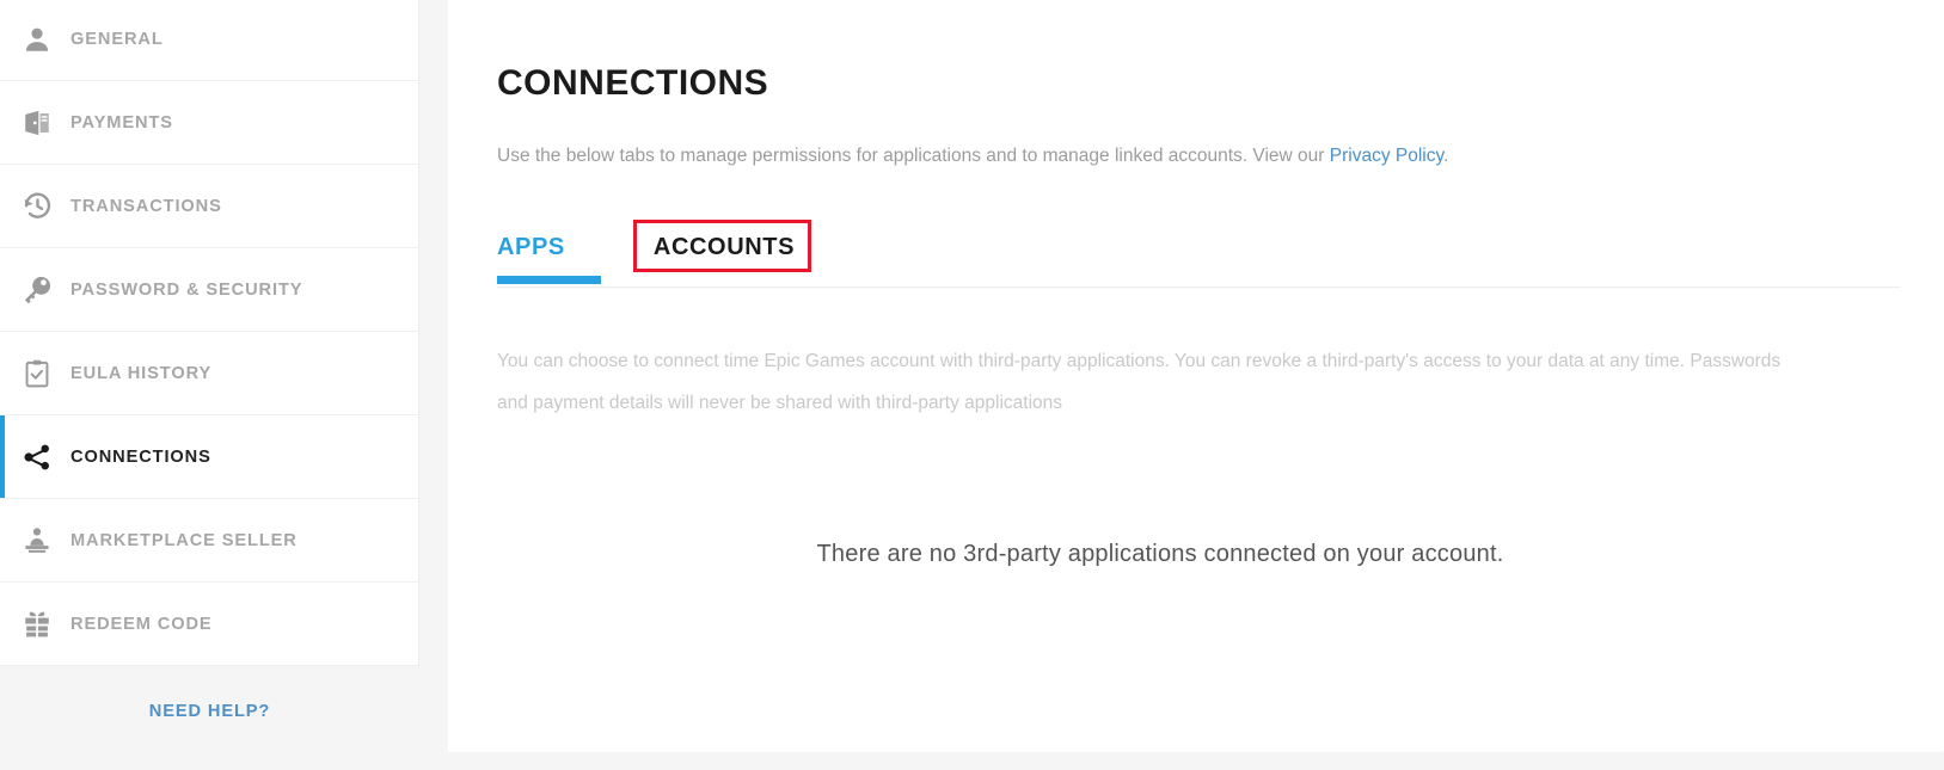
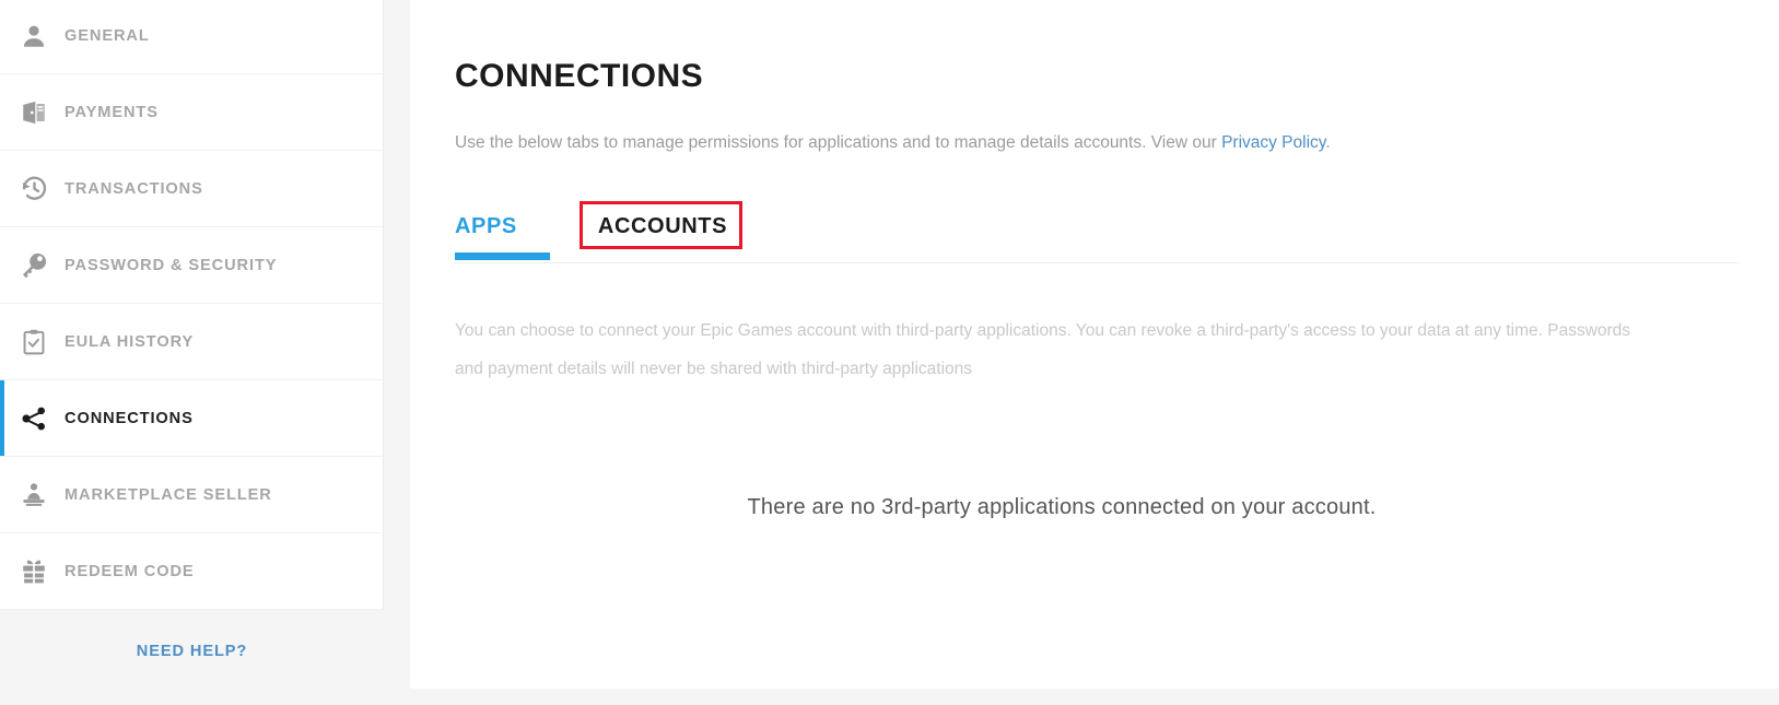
  GENERAL
  PAYMENTS
  TRANSACTIONS
  PASSWORD & SECURITY
  EULA HISTORY
  CONNECTIONS
  MARKETPLACE SELLER
  REDEEM CODE
  NEED HELP?
  CONNECTIONS
- Use the below tabs to manage permissions for applications and to manage linked accounts. View our Privacy Policy.
+ Use the below tabs to manage permissions for applications and to manage details accounts. View our Privacy Policy.
  APPS
  ACCOUNTS
- You can choose to connect time Epic Games account with third-party applications. You can revoke a third-party's access to your data at any time. Passwords and payment details will never be shared with third-party applications
+ You can choose to connect your Epic Games account with third-party applications. You can revoke a third-party's access to your data at any time. Passwords and payment details will never be shared with third-party applications
  There are no 3rd-party applications connected on your account.
